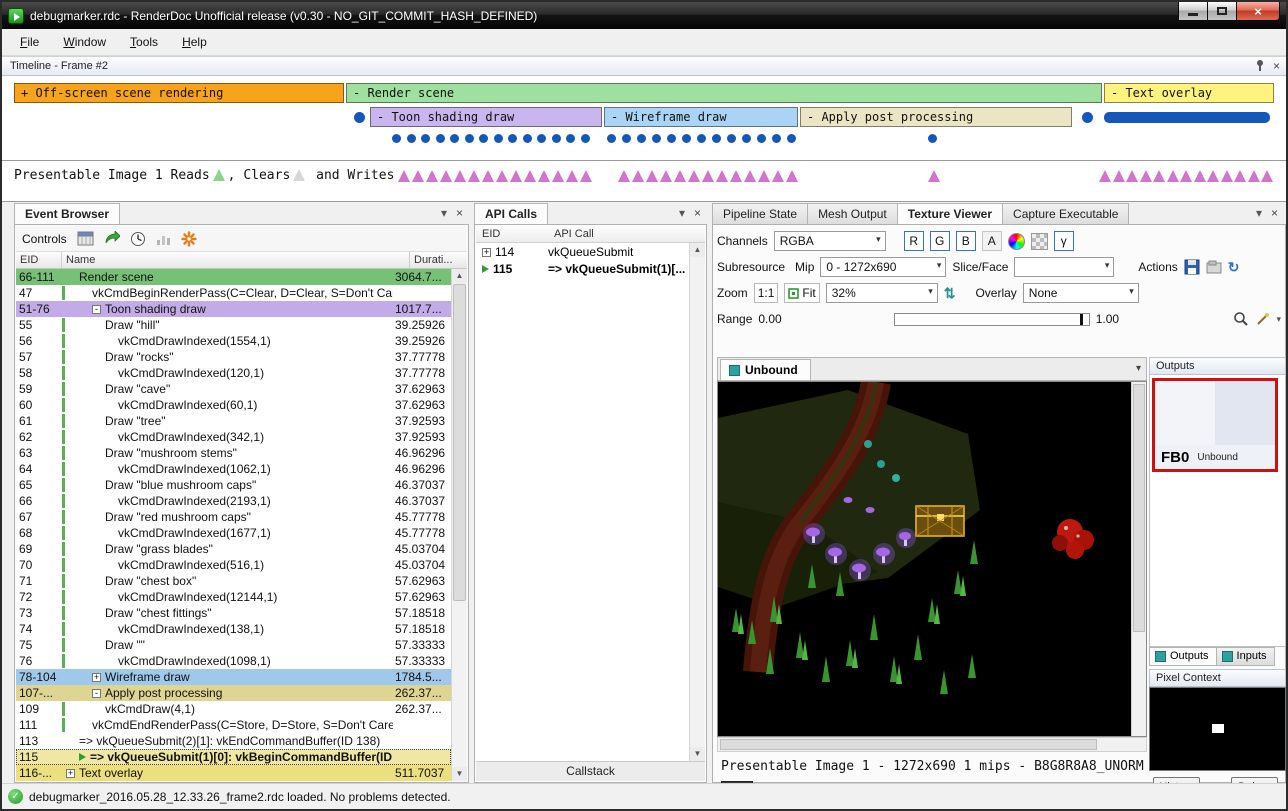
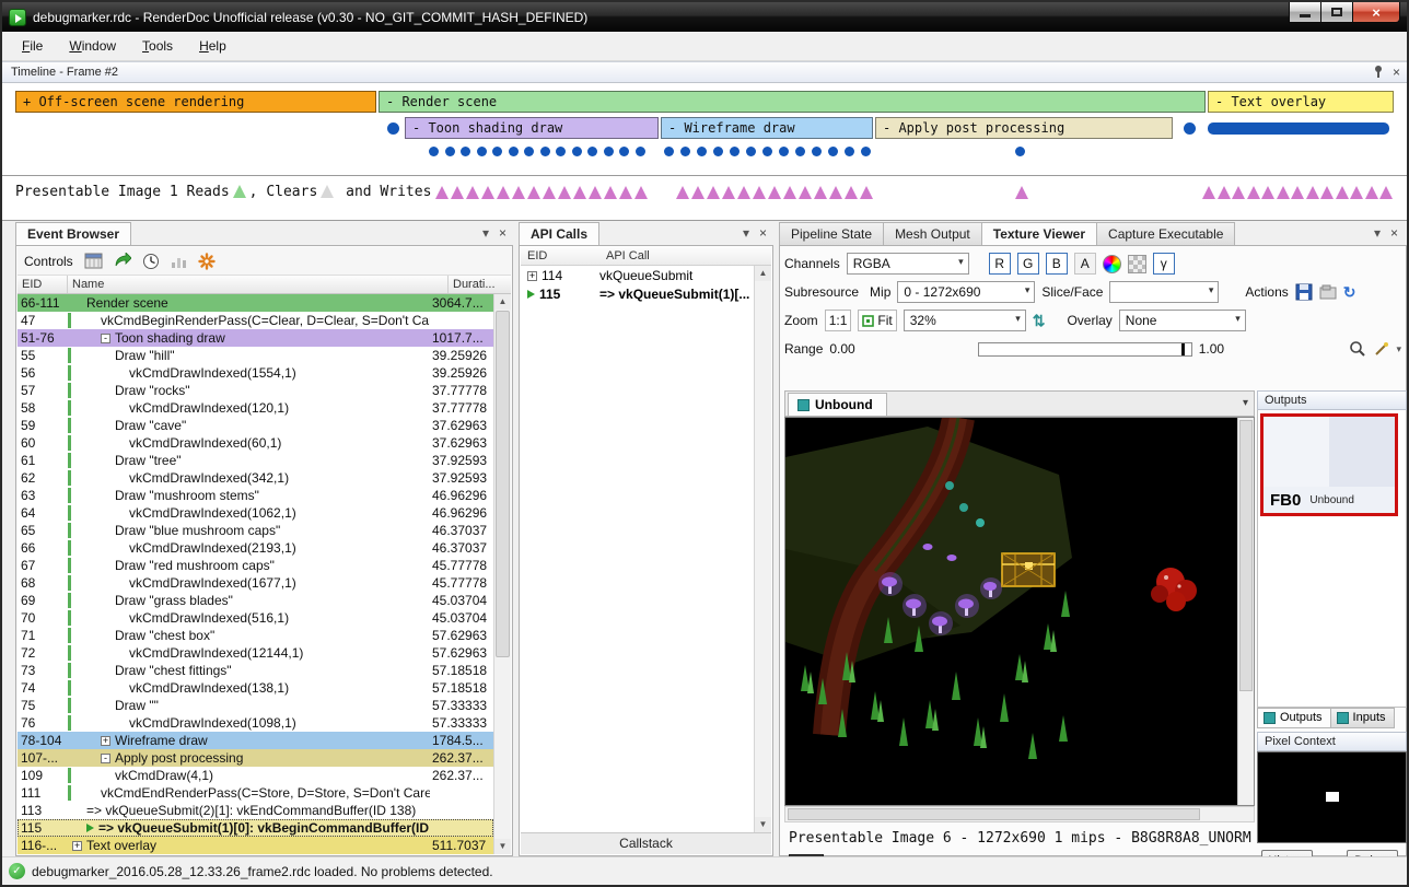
  debugmarker.rdc - RenderDoc Unofficial release (v0.30 - NO_GIT_COMMIT_HASH_DEFINED)
  ×
  File
  Window
  Tools
  Help
  Timeline - Frame #2
  ×
  + Off-screen scene rendering
  - Render scene
  - Text overlay
  - Toon shading draw
  - Wireframe draw
  - Apply post processing
  Presentable Image 1 Reads
  , Clears
  and Writes
  Event Browser
  ▾
  ×
  Controls
  EID
  Name
  Durati...
  66-111
  Render scene
  3064.7...
  47
  vkCmdBeginRenderPass(C=Clear, D=Clear, S=Don't Ca
  51-76
  - Toon shading draw
  1017.7...
  55
  Draw "hill"
  39.25926
  56
  vkCmdDrawIndexed(1554,1)
  39.25926
  57
  Draw "rocks"
  37.77778
  58
  vkCmdDrawIndexed(120,1)
  37.77778
  59
  Draw "cave"
  37.62963
  60
  vkCmdDrawIndexed(60,1)
  37.62963
  61
  Draw "tree"
  37.92593
  62
  vkCmdDrawIndexed(342,1)
  37.92593
  63
  Draw "mushroom stems"
  46.96296
  64
  vkCmdDrawIndexed(1062,1)
  46.96296
  65
  Draw "blue mushroom caps"
  46.37037
  66
  vkCmdDrawIndexed(2193,1)
  46.37037
  67
  Draw "red mushroom caps"
  45.77778
  68
  vkCmdDrawIndexed(1677,1)
  45.77778
  69
  Draw "grass blades"
  45.03704
  70
  vkCmdDrawIndexed(516,1)
  45.03704
  71
  Draw "chest box"
  57.62963
  72
  vkCmdDrawIndexed(12144,1)
  57.62963
  73
  Draw "chest fittings"
  57.18518
  74
  vkCmdDrawIndexed(138,1)
  57.18518
  75
  Draw ""
  57.33333
  76
  vkCmdDrawIndexed(1098,1)
  57.33333
  78-104
  + Wireframe draw
  1784.5...
  107-...
  - Apply post processing
  262.37...
  109
  vkCmdDraw(4,1)
  262.37...
  111
  vkCmdEndRenderPass(C=Store, D=Store, S=Don't Care
  113
  => vkQueueSubmit(2)[1]: vkEndCommandBuffer(ID 138)
  115
  => vkQueueSubmit(1)[0]: vkBeginCommandBuffer(ID
  116-...
  + Text overlay
  511.7037
  ▲
  ▼
  API Calls
  ▾
  ×
  EID
  API Call
  + 114
  vkQueueSubmit
  115
  => vkQueueSubmit(1)[...
  ▲
  ▼
  Callstack
  Pipeline State
  Mesh Output
  Texture Viewer
  Capture Executable
  ▾
  ×
  Channels
  RGBA
  R
  G
  B
  A
  γ
  Subresource
  Mip
  0 - 1272x690
  Slice/Face
  Actions
  ↻
  Zoom
  1:1
  Fit
  32%
  ⇅
  Overlay
  None
  Range
  0.00
  1.00
  ▾
  Unbound
  ▾
- Presentable Image 1 - 1272x690 1 mips - B8G8R8A8_UNORM
+ Presentable Image 6 - 1272x690 1 mips - B8G8R8A8_UNORM
  Outputs
  FB0
  Unbound
  Outputs
  Inputs
  Pixel Context
  ✓
  debugmarker_2016.05.28_12.33.26_frame2.rdc loaded. No problems detected.
